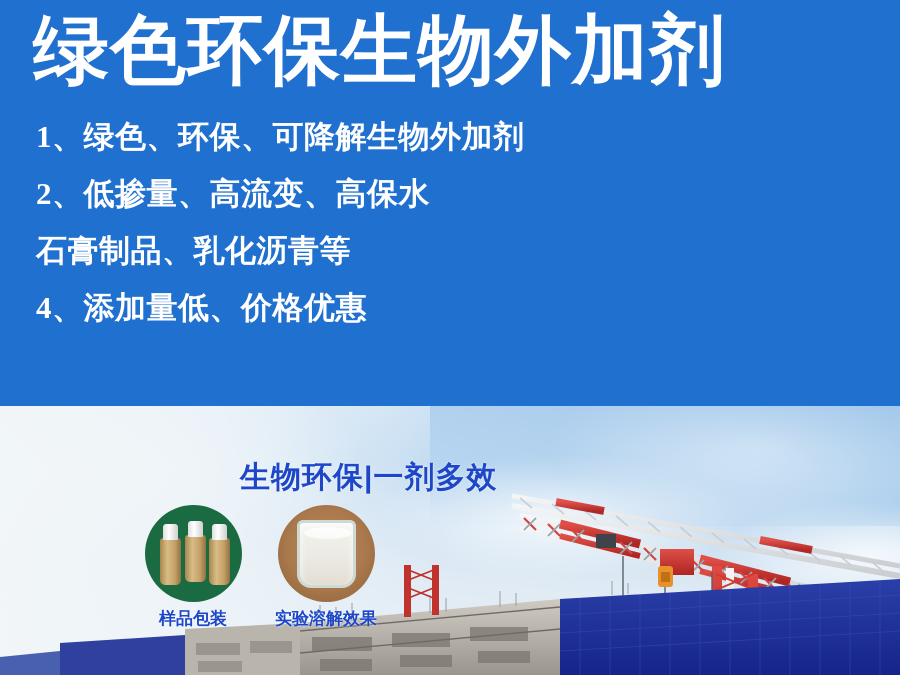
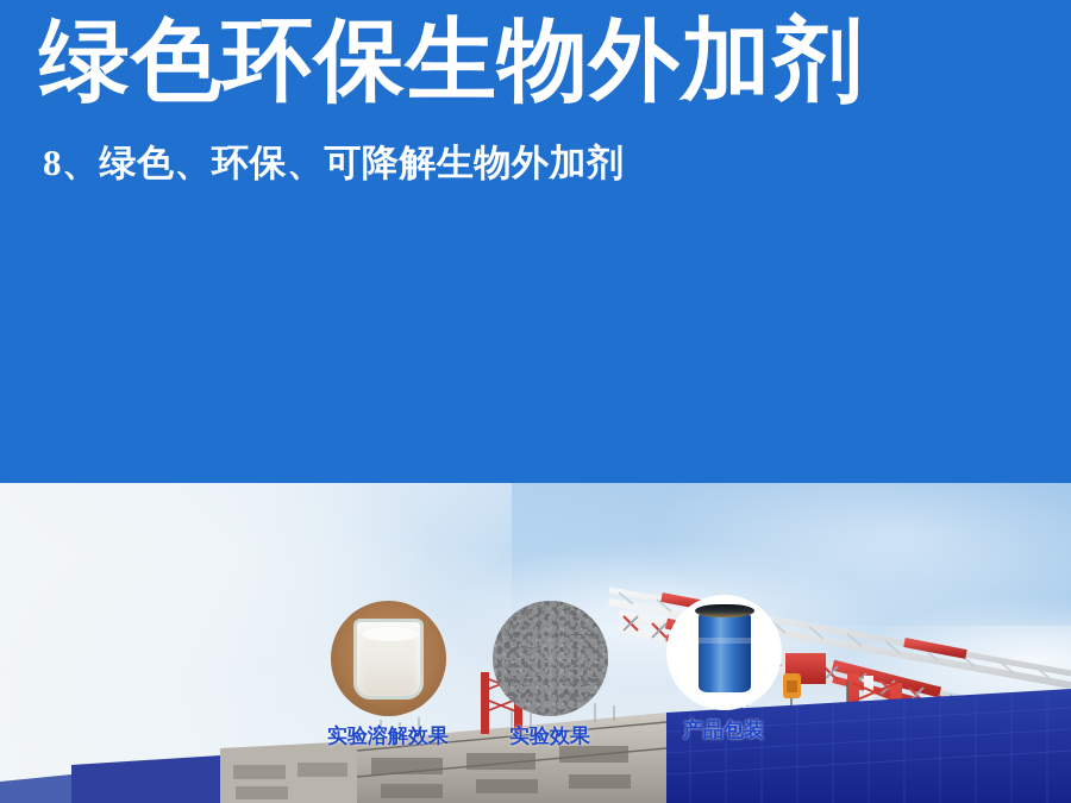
  绿色环保生物外加剂
- 1、绿色、环保、可降解生物外加剂
+ 8、绿色、环保、可降解生物外加剂
- 2、低掺量、高流变、高保水
- 石膏制品、乳化沥青等
- 4、添加量低、价格优惠
- 生物环保|一剂多效
- 样品包装
  实验溶解效果
+ 实验效果
+ 产品包装
